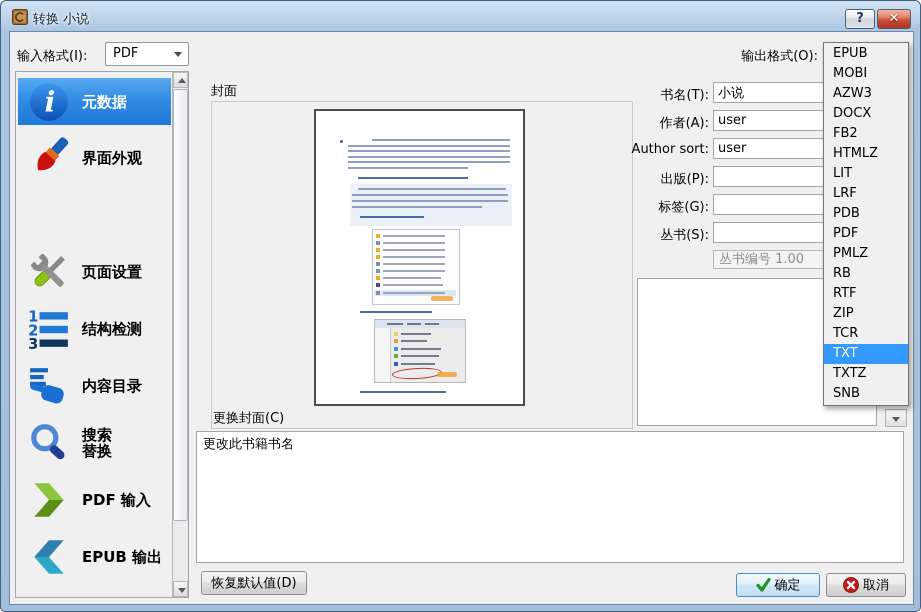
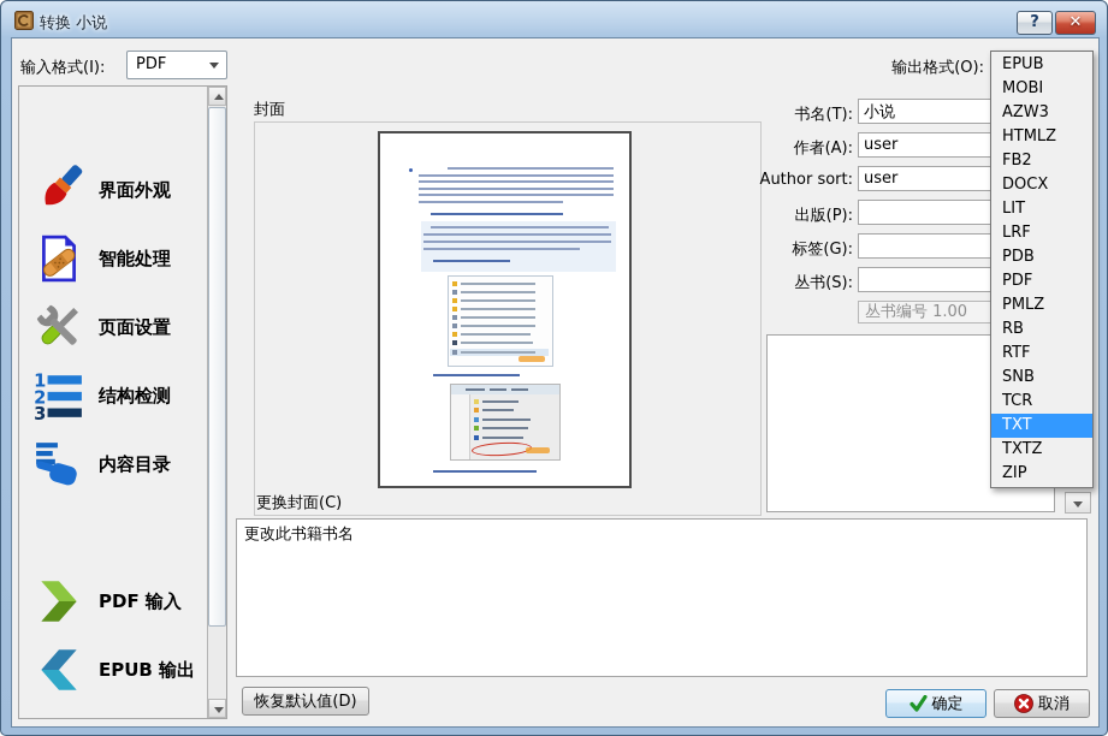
  转换 小说
  ?
  ✕
  输入格式(I):
  PDF
  输出格式(O):
- i
- 元数据
  界面外观
+ 智能处理
  页面设置
  1
  2
  3
  结构检测
  内容目录
- 搜索
- 替换
  PDF 输入
  EPUB 输出
  封面
  更换封面(C)
  书名(T):
  小说
  作者(A):
  user
  Author sort:
  user
  出版(P):
  标签(G):
  丛书(S):
  丛书编号 1.00
  EPUB
  MOBI
  AZW3
- DOCX
+ HTMLZ
  FB2
- HTMLZ
+ DOCX
  LIT
  LRF
  PDB
  PDF
  PMLZ
  RB
  RTF
- ZIP
+ SNB
  TCR
  TXT
  TXTZ
- SNB
+ ZIP
  更改此书籍书名
  恢复默认值(D)
  确定
  取消
